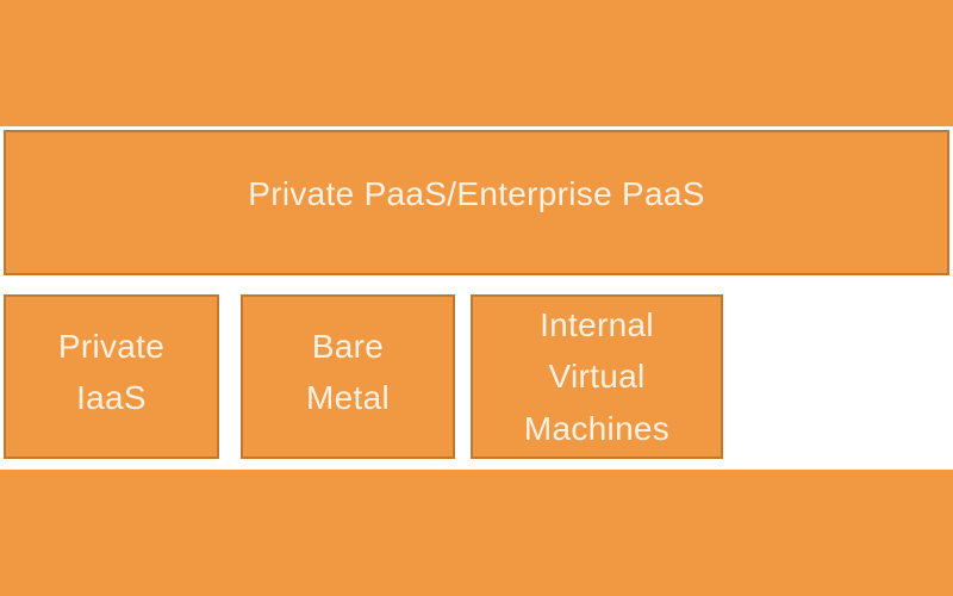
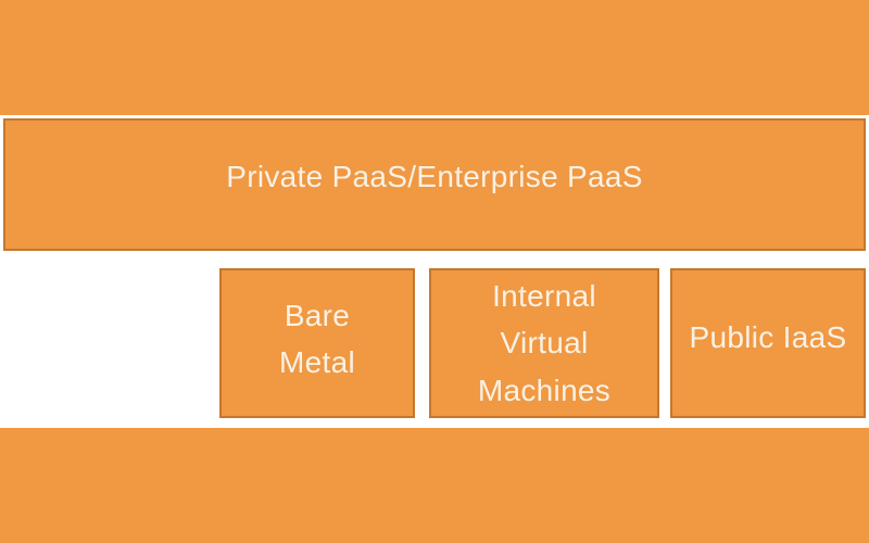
  Private PaaS/Enterprise PaaS
- Private
- IaaS
  Bare
  Metal
  Internal
  Virtual
  Machines
+ Public IaaS
